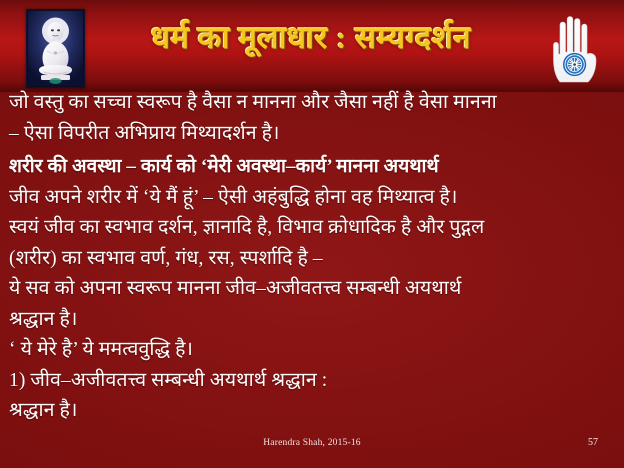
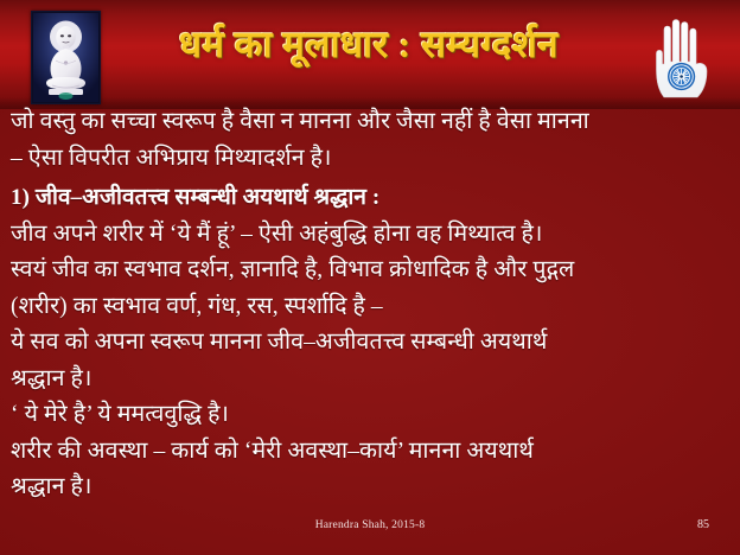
  धर्म का मूलाधार : सम्यग्दर्शन
  जो वस्तु का सच्चा स्वरूप है वैसा न मानना और जैसा नहीं है वेसा मानना
  – ऐसा विपरीत अभिप्राय मिथ्यादर्शन है।
- शरीर की अवस्था – कार्य को ‘मेरी अवस्था–कार्य’ मानना अयथार्थ
+ 1) जीव–अजीवतत्त्व सम्बन्धी अयथार्थ श्रद्धान :
  जीव अपने शरीर में ‘ये मैं हूं’ – ऐसी अहंबुद्धि होना वह मिथ्यात्व है।
  स्वयं जीव का स्वभाव दर्शन, ज्ञानादि है, विभाव क्रोधादिक है और पुद्गल
  (शरीर) का स्वभाव वर्ण, गंध, रस, स्पर्शादि है –
  ये सव को अपना स्वरूप मानना जीव–अजीवतत्त्व सम्बन्धी अयथार्थ
  श्रद्धान है।
  ‘ ये मेरे है’ ये ममत्ववुद्धि है।
- 1) जीव–अजीवतत्त्व सम्बन्धी अयथार्थ श्रद्धान :
+ शरीर की अवस्था – कार्य को ‘मेरी अवस्था–कार्य’ मानना अयथार्थ
  श्रद्धान है।
- Harendra Shah, 2015-16
+ Harendra Shah, 2015-8
- 57
+ 85
